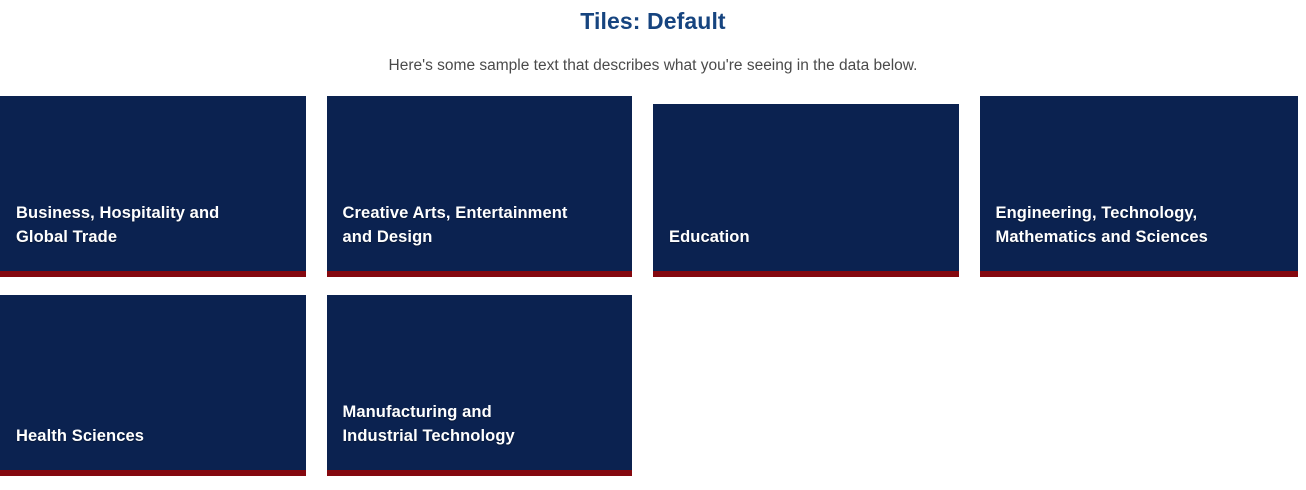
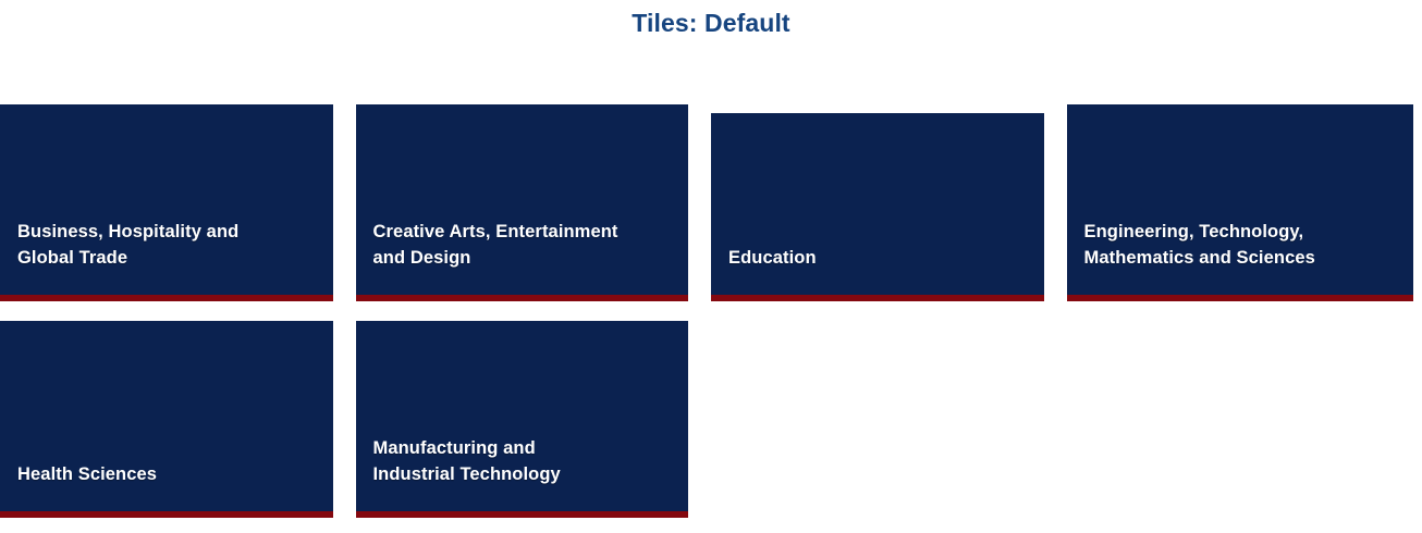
  Tiles: Default
- Here's some sample text that describes what you're seeing in the data below.
  Business, Hospitality and
  Global Trade
  Creative Arts, Entertainment
  and Design
  Education
  Engineering, Technology,
  Mathematics and Sciences
  Health Sciences
  Manufacturing and
  Industrial Technology
